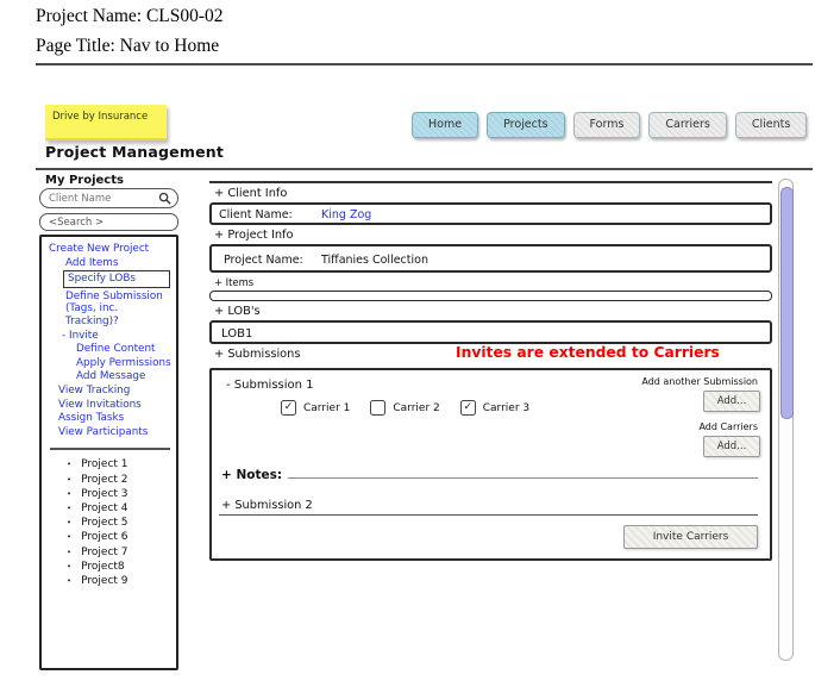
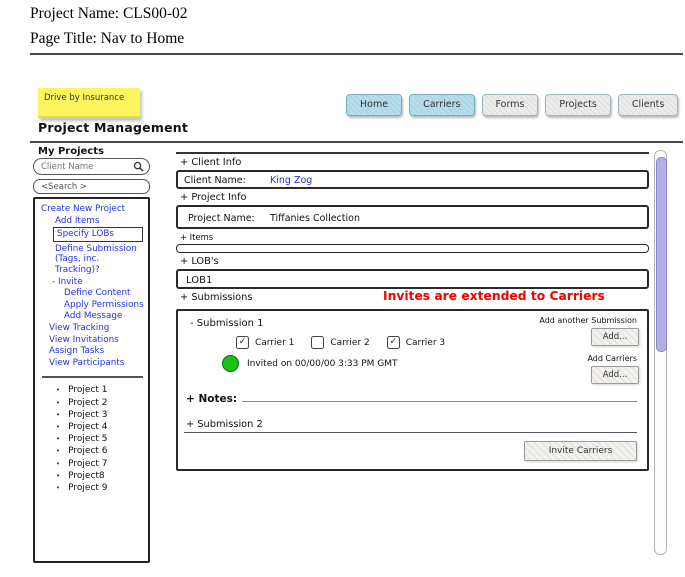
  Project Name: CLS00-02
  Page Title: Nav to Home
  Drive by Insurance
  Home
- Projects
+ Carriers
  Forms
- Carriers
+ Projects
  Clients
  Project Management
  My Projects
  Client Name
  <Search >
  Create New Project
  Add Items
  Specify LOBs
  Define Submission (Tags, inc. Tracking)?
  - Invite
  Define Content
  Apply Permissions
  Add Message
  View Tracking
  View Invitations
  Assign Tasks
  View Participants
  •
  Project 1
  •
  Project 2
  •
  Project 3
  •
  Project 4
  •
  Project 5
  •
  Project 6
  •
  Project 7
  •
  Project8
  •
  Project 9
  + Client Info
  Client Name:
  King Zog
  + Project Info
  Project Name:
  Tiffanies Collection
  + Items
  + LOB's
  LOB1
  + Submissions
  Invites are extended to Carriers
  - Submission 1
  Add another Submission
  Add...
  ✓
  Carrier 1
  Carrier 2
  ✓
  Carrier 3
  Add Carriers
  Add...
+ Invited on 00/00/00 3:33 PM GMT
  + Notes:
  + Submission 2
  Invite Carriers
